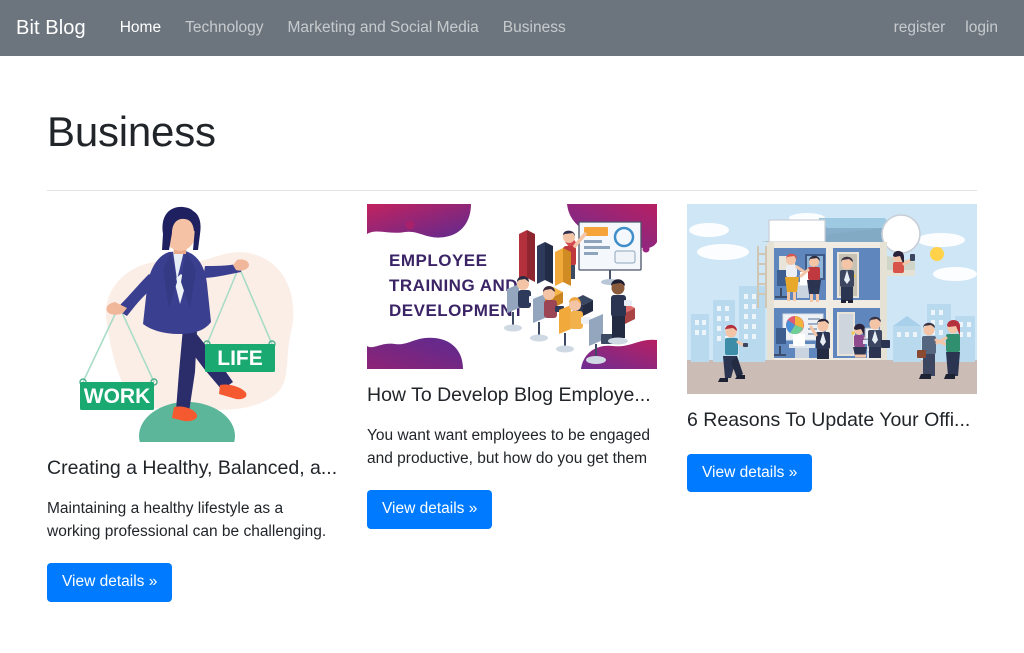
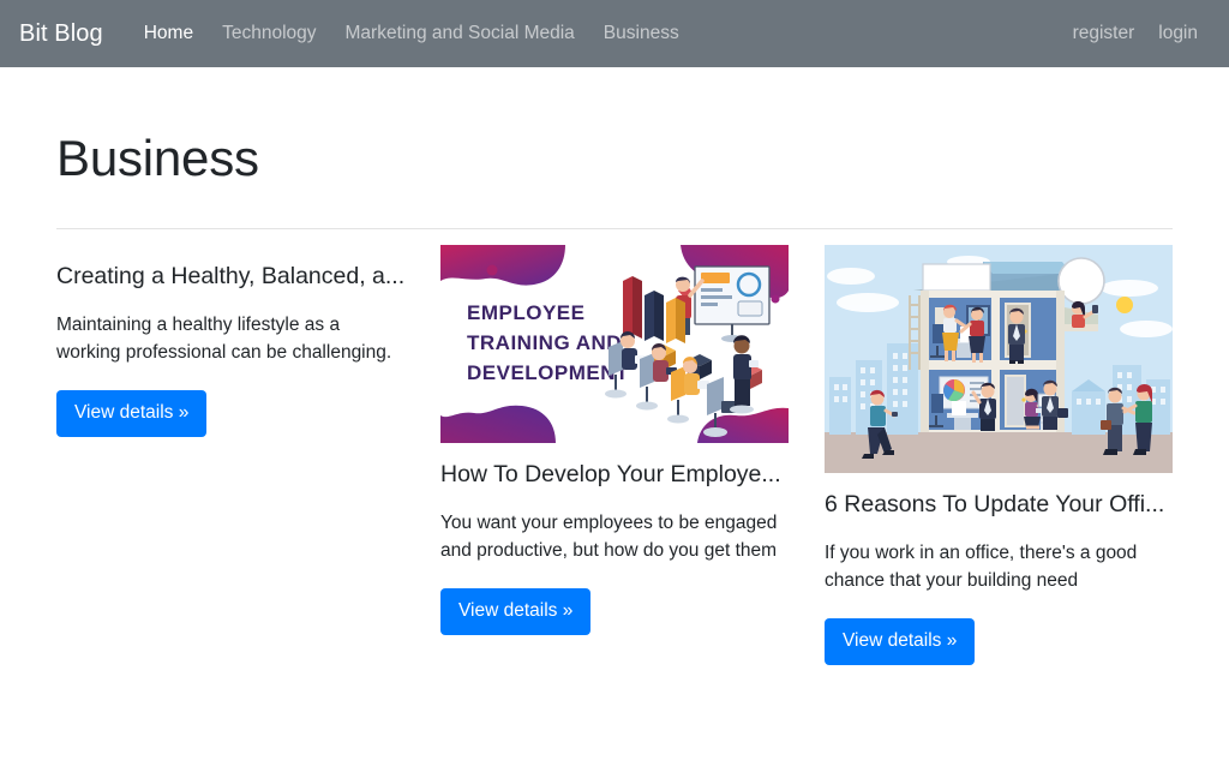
  Bit Blog
  Home
  Technology
  Marketing and Social Media
  Business
  register
  login
  Business
- WORK
- LIFE
  Creating a Healthy, Balanced, a...
  Maintaining a healthy lifestyle as a working professional can be challenging.
  View details »
  EMPLOYEE
  TRAINING AND
  DEVELOPMENT
- How To Develop Blog Employe...
+ How To Develop Your Employe...
- You want want employees to be engaged and productive, but how do you get them
+ You want your employees to be engaged and productive, but how do you get them
  View details »
  6 Reasons To Update Your Offi...
+ If you work in an office, there's a good chance that your building need
  View details »
